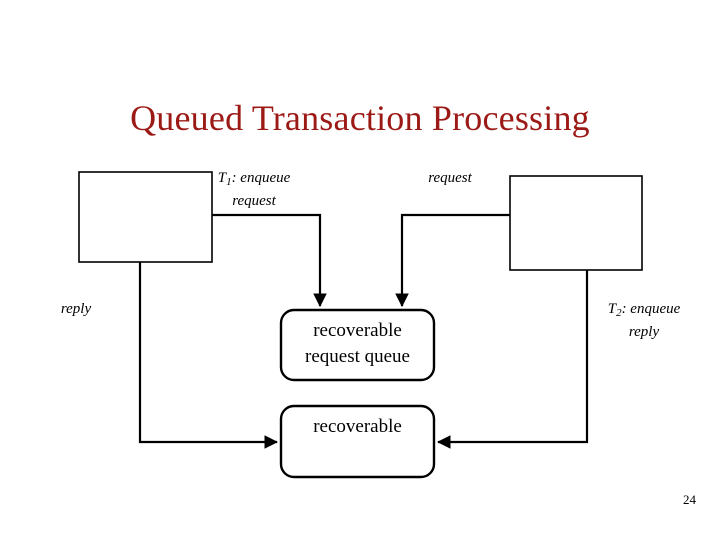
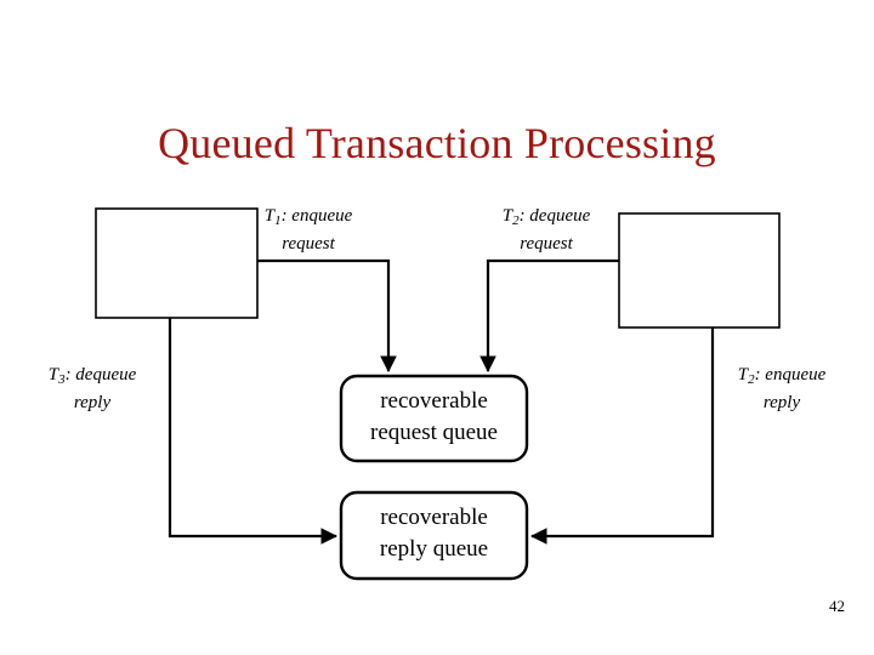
  Queued Transaction Processing
  recoverable
  request queue
  recoverable
+ reply queue
  T1: enqueue
  request
+ T2: dequeue
  request
+ T3: dequeue
  reply
  T2: enqueue
  reply
- 24
+ 42
